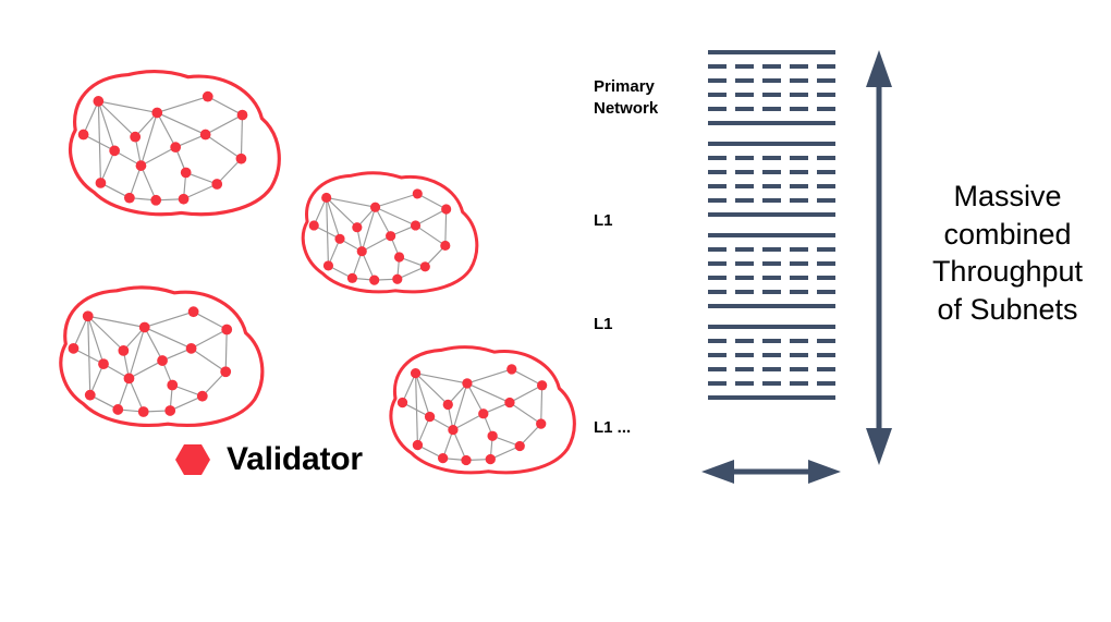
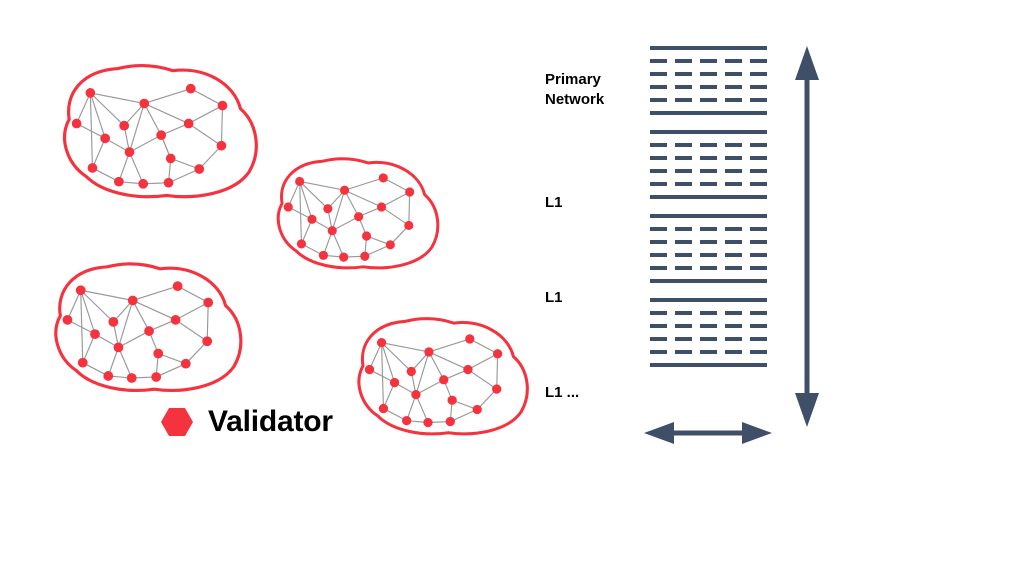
  Validator
  Primary
  Network
  L1
  L1
  L1 ...
- Massive
- combined
- Throughput
- of Subnets
